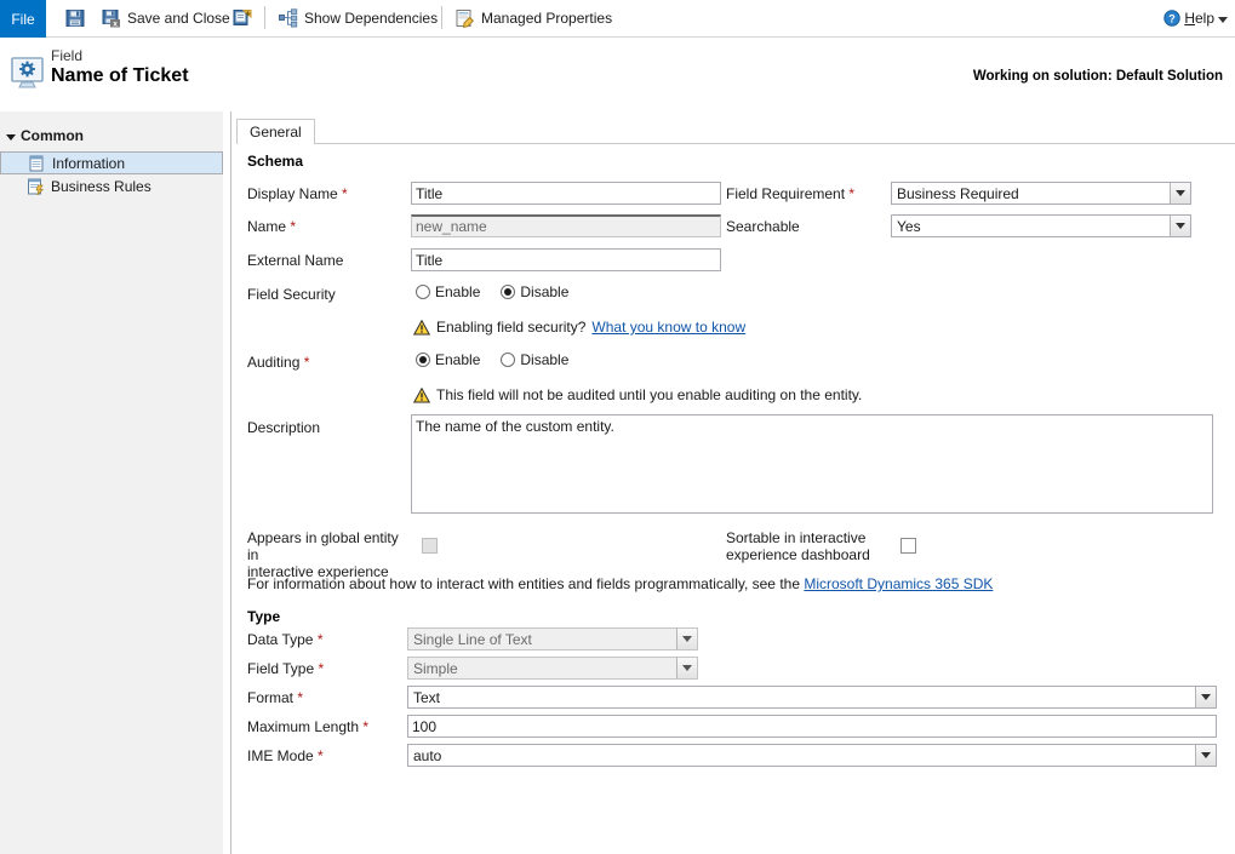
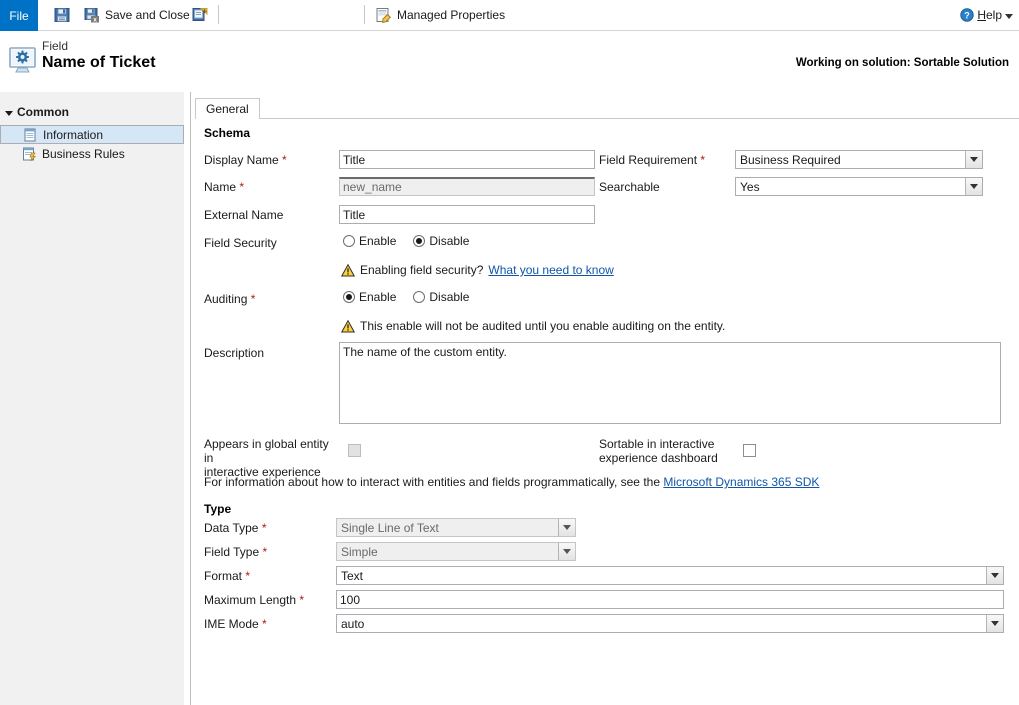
  File
  Save and Close
- Show Dependencies
  Managed Properties
  ?
  Help
  Field
  Name of Ticket
- Working on solution: Default Solution
+ Working on solution: Sortable Solution
  Common
  Information
  Business Rules
  General
  Schema
  Display Name *
  Title
  Field Requirement *
  Business Required
  Name *
  new_name
  Searchable
  Yes
  External Name
  Title
  Field Security
  Enable
  Disable
  Enabling field security?
- What you know to know
+ What you need to know
  Auditing *
  Enable
  Disable
- This field will not be audited until you enable auditing on the entity.
+ This enable will not be audited until you enable auditing on the entity.
  Description
  The name of the custom entity.
  Appears in global entity in
  interactive experience
  Sortable in interactive
  experience dashboard
  For information about how to interact with entities and fields programmatically, see the Microsoft Dynamics 365 SDK
  Type
  Data Type *
  Single Line of Text
  Field Type *
  Simple
  Format *
  Text
  Maximum Length *
  100
  IME Mode *
  auto
